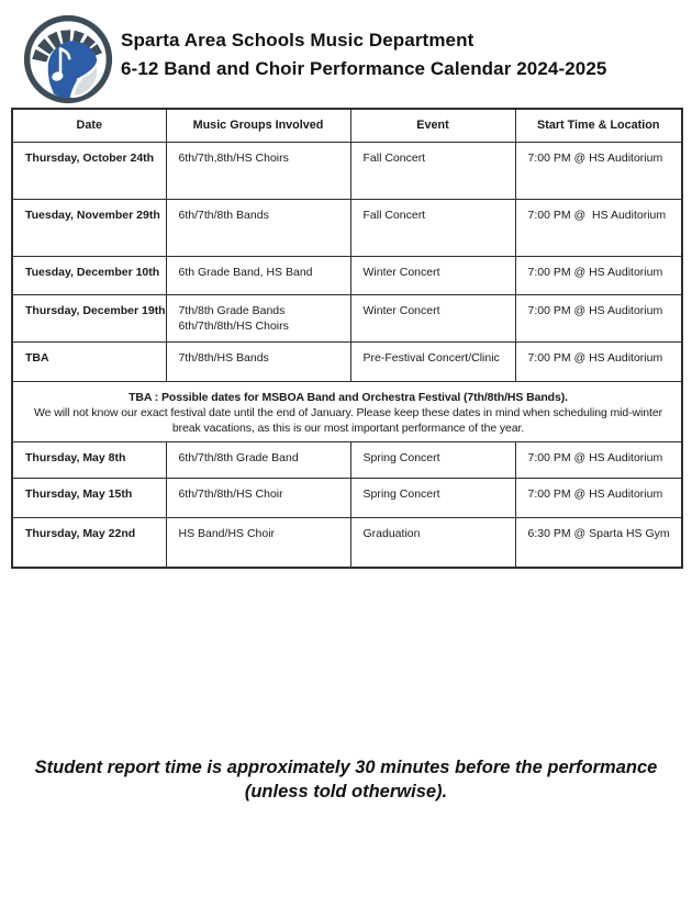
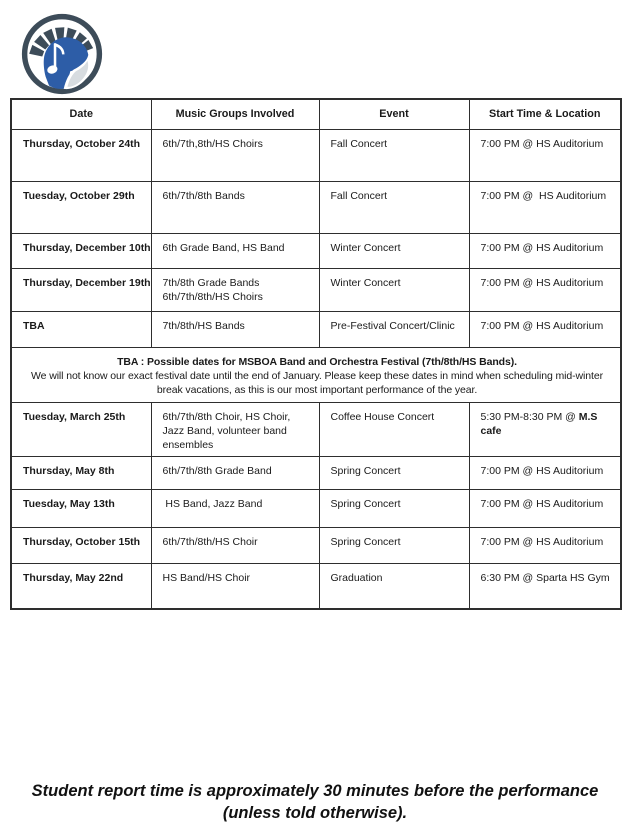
- Sparta Area Schools Music Department
- 6-12 Band and Choir Performance Calendar 2024-2025
  Date	Music Groups Involved	Event	Start Time & Location
  Thursday, October 24th	6th/7th,8th/HS Choirs	Fall Concert	7:00 PM @ HS Auditorium
- Tuesday, November 29th	6th/7th/8th Bands	Fall Concert	7:00 PM @ HS Auditorium
+ Tuesday, October 29th	6th/7th/8th Bands	Fall Concert	7:00 PM @ HS Auditorium
- Tuesday, December 10th	6th Grade Band, HS Band	Winter Concert	7:00 PM @ HS Auditorium
+ Thursday, December 10th	6th Grade Band, HS Band	Winter Concert	7:00 PM @ HS Auditorium
  Thursday, December 19th	7th/8th Grade Bands 6th/7th/8th/HS Choirs	Winter Concert	7:00 PM @ HS Auditorium
  TBA	7th/8th/HS Bands	Pre-Festival Concert/Clinic	7:00 PM @ HS Auditorium
  TBA : Possible dates for MSBOA Band and Orchestra Festival (7th/8th/HS Bands). We will not know our exact festival date until the end of January. Please keep these dates in mind when scheduling mid-winter break vacations, as this is our most important performance of the year.
+ Tuesday, March 25th	6th/7th/8th Choir, HS Choir, Jazz Band, volunteer band ensembles	Coffee House Concert	5:30 PM-8:30 PM @ M.S cafe
  Thursday, May 8th	6th/7th/8th Grade Band	Spring Concert	7:00 PM @ HS Auditorium
+ Tuesday, May 13th	HS Band, Jazz Band	Spring Concert	7:00 PM @ HS Auditorium
- Thursday, May 15th	6th/7th/8th/HS Choir	Spring Concert	7:00 PM @ HS Auditorium
+ Thursday, October 15th	6th/7th/8th/HS Choir	Spring Concert	7:00 PM @ HS Auditorium
  Thursday, May 22nd	HS Band/HS Choir	Graduation	6:30 PM @ Sparta HS Gym
  Student report time is approximately 30 minutes before the performance
  (unless told otherwise).
